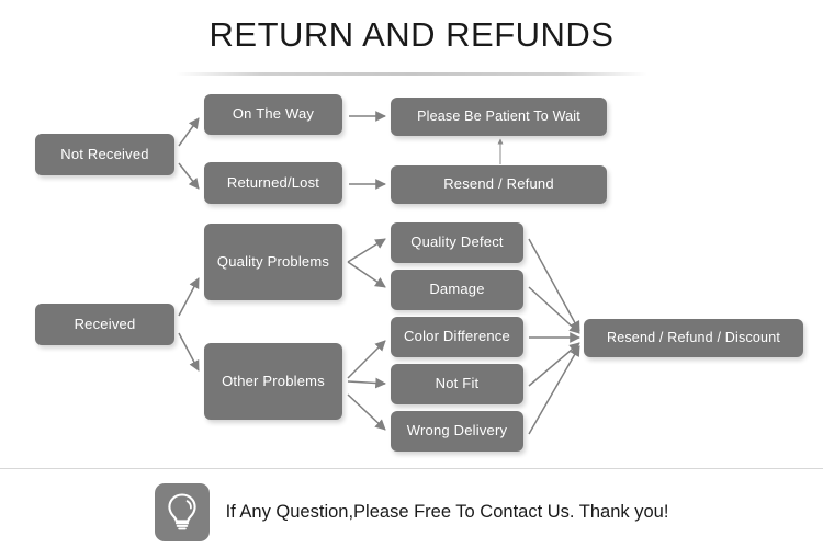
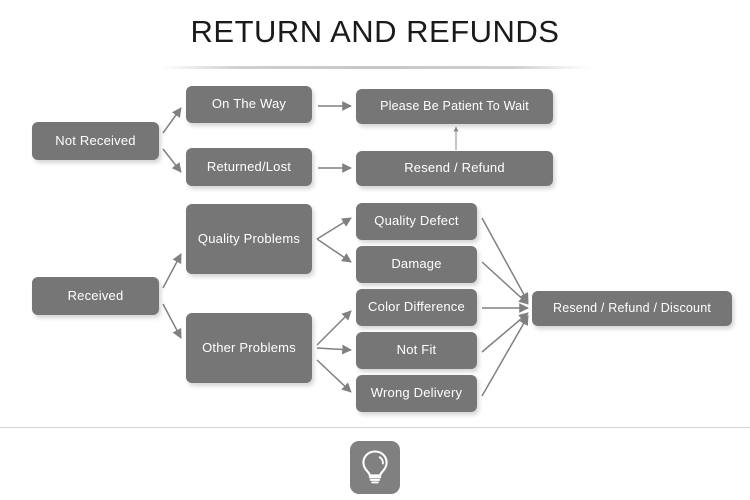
  RETURN AND REFUNDS
  Not Received
  On The Way
  Returned/Lost
  Please Be Patient To Wait
  Resend / Refund
  Received
  Quality Problems
  Other Problems
  Quality Defect
  Damage
  Color Difference
  Not Fit
  Wrong Delivery
  Resend / Refund / Discount
- If Any Question,Please Free To Contact Us. Thank you!
